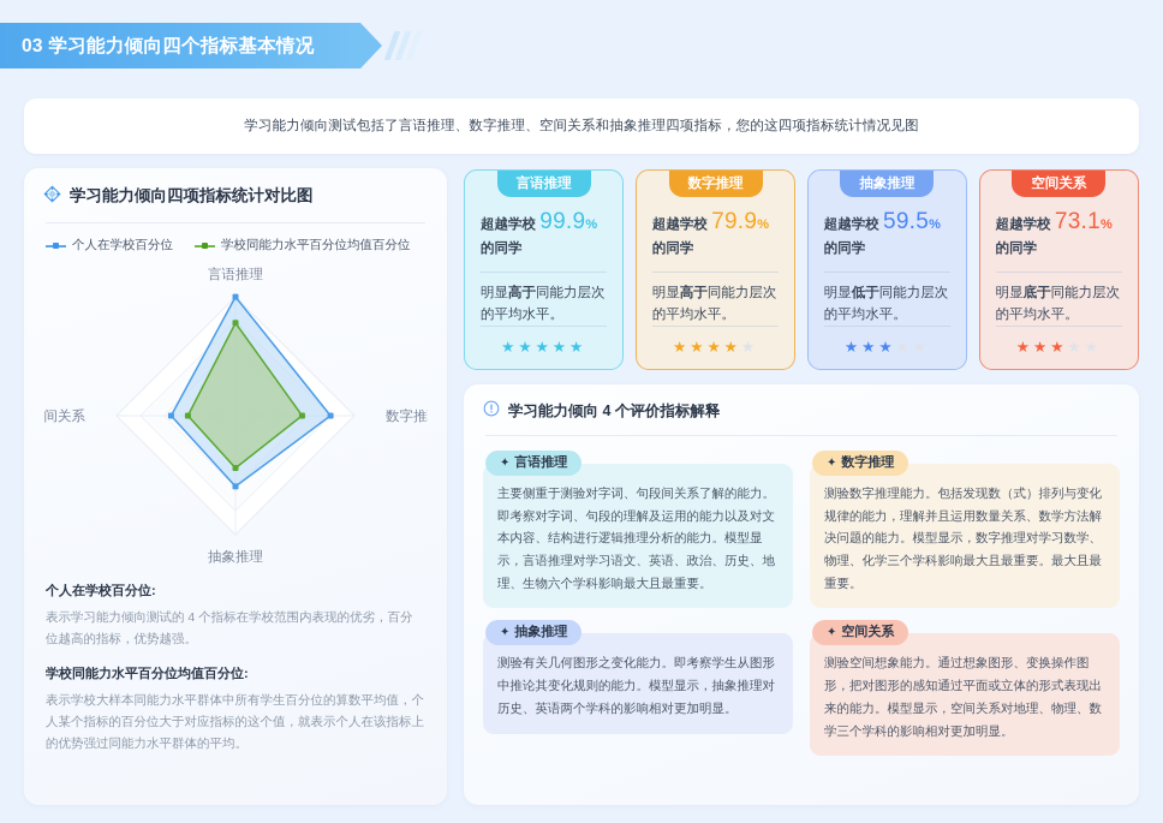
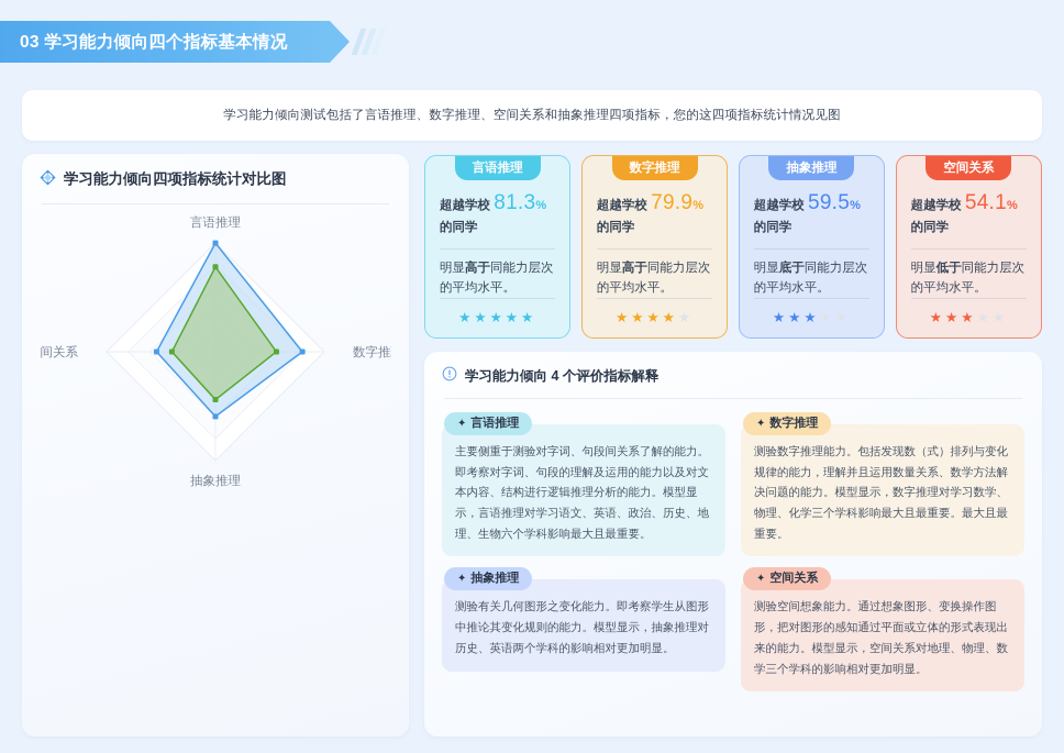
  03 学习能力倾向四个指标基本情况
  学习能力倾向测试包括了言语推理、数字推理、空间关系和抽象推理四项指标，您的这四项指标统计情况见图
  学习能力倾向四项指标统计对比图
- 个人在学校百分位
- 学校同能力水平百分位均值百分位
  言语推理
  数字推
  抽象推理
  间关系
- 个人在学校百分位:
- 表示学习能力倾向测试的 4 个指标在学校范围内表现的优劣，百分位越高的指标，优势越强。
- 学校同能力水平百分位均值百分位:
- 表示学校大样本同能力水平群体中所有学生百分位的算数平均值，个人某个指标的百分位大于对应指标的这个值，就表示个人在该指标上的优势强过同能力水平群体的平均。
  言语推理
- 超越学校 99.9%
+ 超越学校 81.3%
  的同学
  明显高于同能力层次的平均水平。
  ★★★★★
  数字推理
  超越学校 79.9%
  的同学
  明显高于同能力层次的平均水平。
  ★★★★
  抽象推理
  超越学校 59.5%
  的同学
- 明显低于同能力层次的平均水平。
+ 明显底于同能力层次的平均水平。
  空间关系
- 超越学校 73.1%
+ 超越学校 54.1%
  的同学
- 明显底于同能力层次的平均水平。
+ 明显低于同能力层次的平均水平。
  ★★★★★
  学习能力倾向 4 个评价指标解释
  ✦
  言语推理
  主要侧重于测验对字词、句段间关系了解的能力。即考察对字词、句段的理解及运用的能力以及对文本内容、结构进行逻辑推理分析的能力。模型显示，言语推理对学习语文、英语、政治、历史、地理、生物六个学科影响最大且最重要。
  ✦
  数字推理
  测验数字推理能力。包括发现数（式）排列与变化规律的能力，理解并且运用数量关系、数学方法解决问题的能力。模型显示，数字推理对学习数学、物理、化学三个学科影响最大且最重要。最大且最重要。
  ✦
  抽象推理
  测验有关几何图形之变化能力。即考察学生从图形中推论其变化规则的能力。模型显示，抽象推理对历史、英语两个学科的影响相对更加明显。
  ✦
  空间关系
  测验空间想象能力。通过想象图形、变换操作图形，把对图形的感知通过平面或立体的形式表现出来的能力。模型显示，空间关系对地理、物理、数学三个学科的影响相对更加明显。
